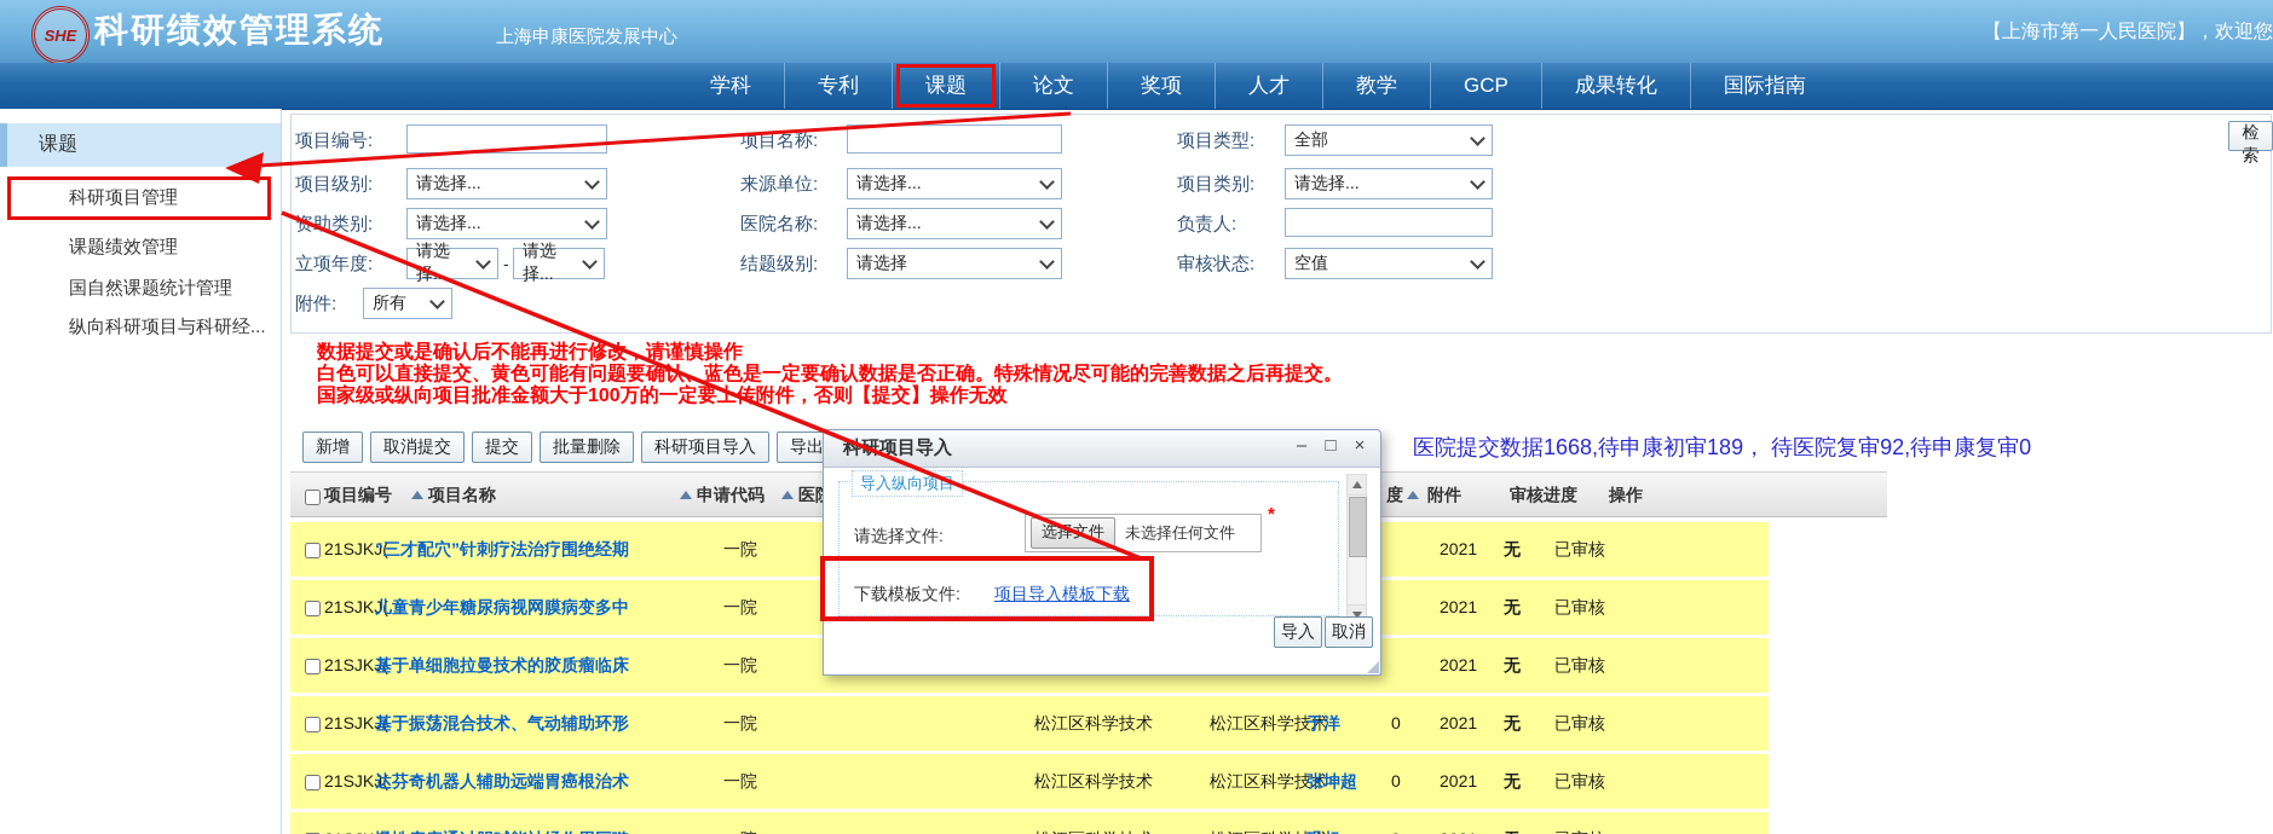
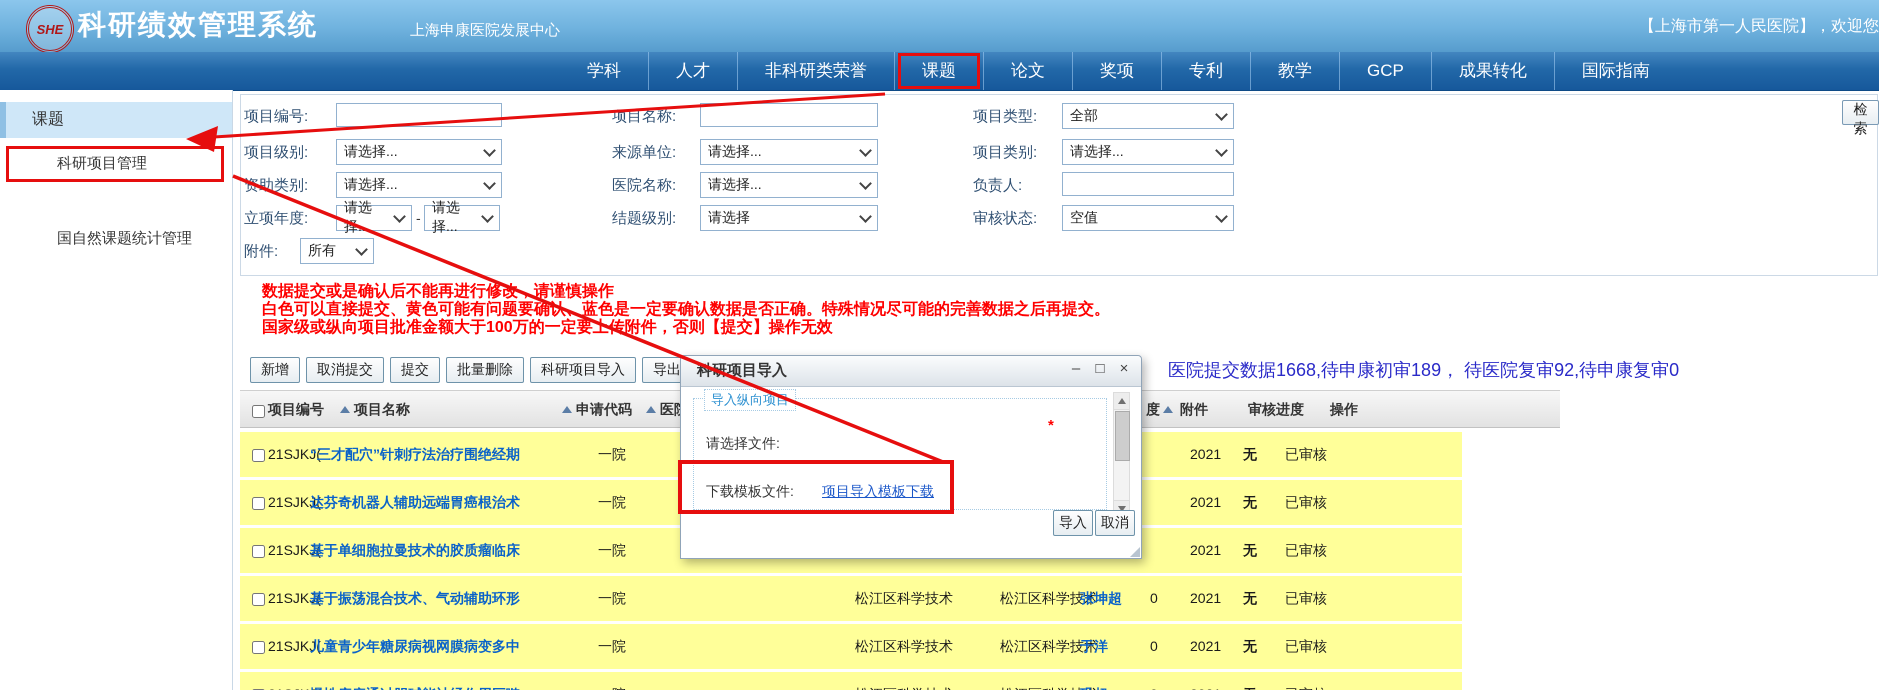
  SHE
  科研绩效管理系统
  上海申康医院发展中心
  【上海市第一人民医院】，欢迎您
  学科
- 专利
+ 人才
+ 非科研类荣誉
  课题
  论文
  奖项
- 人才
+ 专利
  教学
  GCP
  成果转化
  国际指南
  课题
  科研项目管理
- 课题绩效管理
  国自然课题统计管理
- 纵向科研项目与科研经...
  项目编号:
  项目名称:
  项目类型:
  全部
  项目级别:
  请选择...
  来源单位:
  请选择...
  项目类别:
  请选择...
  资助类别:
  请选择...
  医院名称:
  请选择...
  负责人:
  立项年度:
  请选择..
  -
  请选择...
  结题级别:
  请选择
  审核状态:
  空值
  附件:
  所有
  检索
  数据提交或是确认后不能再进行修改，请谨慎操作
  白色可以直接提交、黄色可能有问题要确认、蓝色是一定要确认数据是否正确。特殊情况尽可能的完善数据之后再提交。
  国家级或纵向项目批准金额大于100万的一定要上传附件，否则【提交】操作无效
  新增
  取消提交
  提交
  批量删除
  科研项目导入
  医院提交数据1668,待申康初审189， 待医院复审92,待申康复审0
  项目编号
  项目名称
  申请代码
  度
  附件
  审核进度
  操作
  21SJKJ(
  “三才配穴”针刺疗法治疗围绝经期
  一院
  2021
  无
  已审核
  21SJKJ(
- 儿童青少年糖尿病视网膜病变多中
+ 达芬奇机器人辅助远端胃癌根治术
  一院
  2021
  无
  已审核
  21SJKJ(
  基于单细胞拉曼技术的胶质瘤临床
  一院
  2021
  无
  已审核
  21SJKJ(
  基于振荡混合技术、气动辅助环形
  一院
  松江区科学技术
  松江区科学技术
- 于洋
+ 张坤超
  0
  2021
  无
  已审核
  21SJKJ(
- 达芬奇机器人辅助远端胃癌根治术
+ 儿童青少年糖尿病视网膜病变多中
  一院
  松江区科学技术
  松江区科学技术
- 张坤超
+ 于洋
  0
  2021
  无
  已审核
  科项目导入
  –
  □
  ×
  导入纵向项目
  请选择文件:
- 选择文件
- 未选择任何文件
  *
  下载模板文件:
  项目导入模板下载
  导入
  取消
